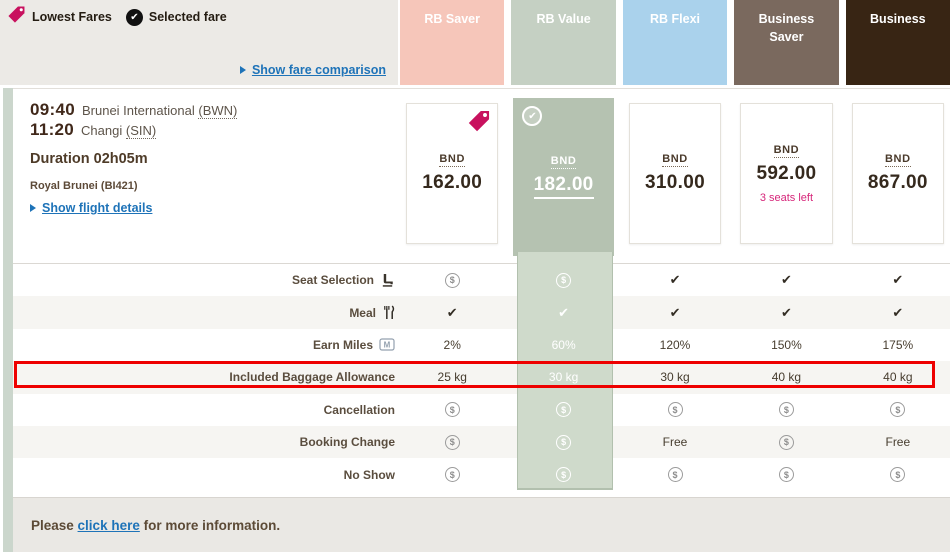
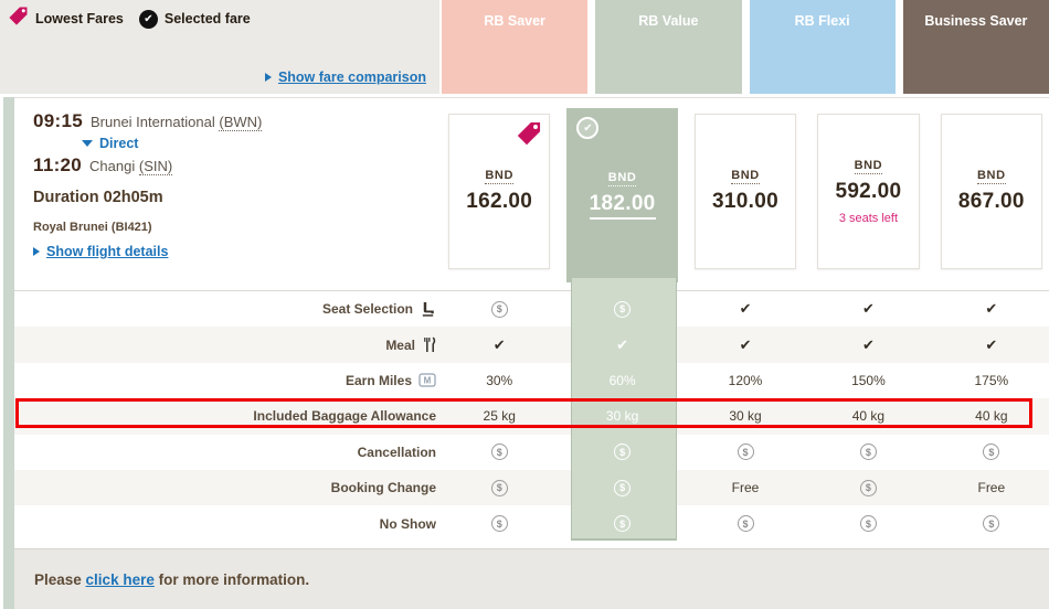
  Lowest Fares
  ✔
  Selected fare
  Show fare comparison
  RB Saver
  RB Value
  RB Flexi
  Business Saver
- Business
- 09:40 Brunei International (BWN)
+ 09:15 Brunei International (BWN)
+ Direct
  11:20 Changi (SIN)
  Duration 02h05m
  Royal Brunei (BI421)
  Show flight details
  BND
  162.00
  ✔
  BND
  182.00
  BND
  310.00
  BND
  592.00
  3 seats left
  BND
  867.00
  Seat Selection
  $
  $
  ✔
  ✔
  ✔
  Meal
  ✔
  ✔
  ✔
  ✔
  ✔
  Earn Miles
  M
- 2%
+ 30%
  60%
  120%
  150%
  175%
  Included Baggage Allowance
  25 kg
  30 kg
  30 kg
  40 kg
  40 kg
  Cancellation
  $
  $
  $
  $
  $
  Booking Change
  $
  $
  Free
  $
  Free
  No Show
  $
  $
  $
  $
  $
  Please click here for more information.
